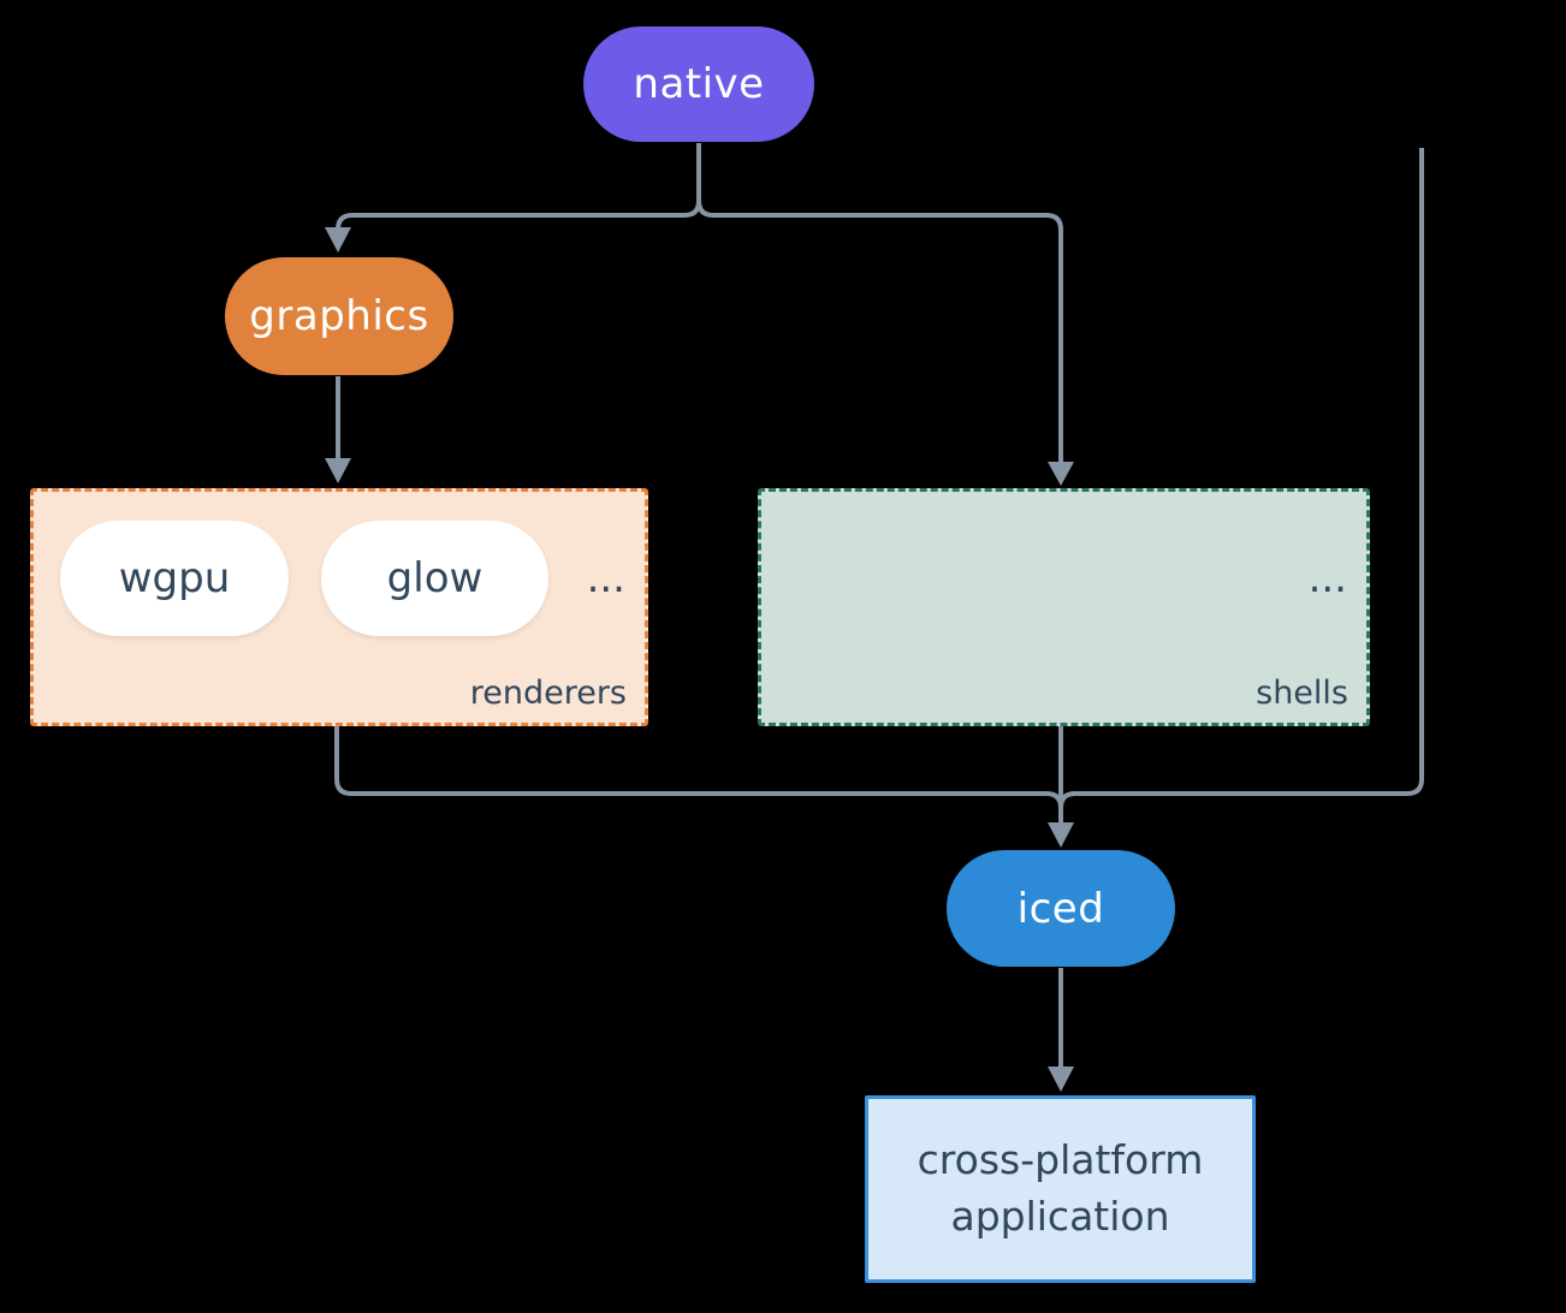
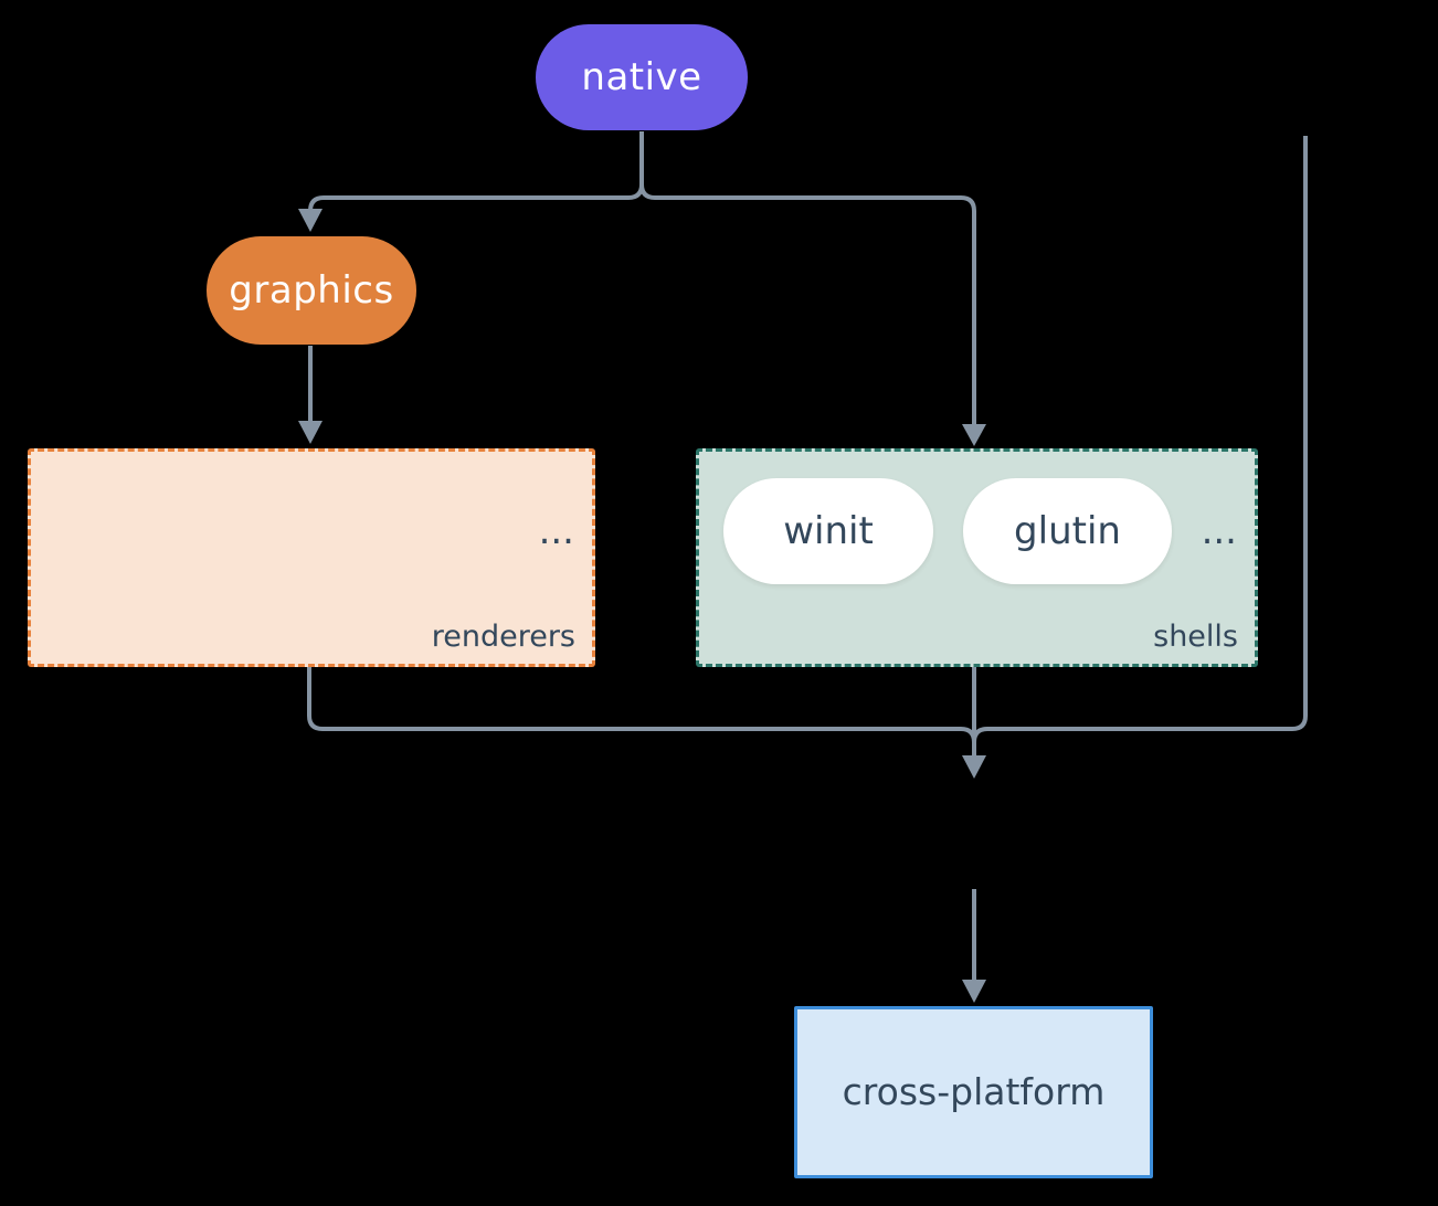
  native
  graphics
- wgpu
- glow
  ...
  renderers
+ winit
+ glutin
  ...
  shells
- iced
  cross-platform
- application
